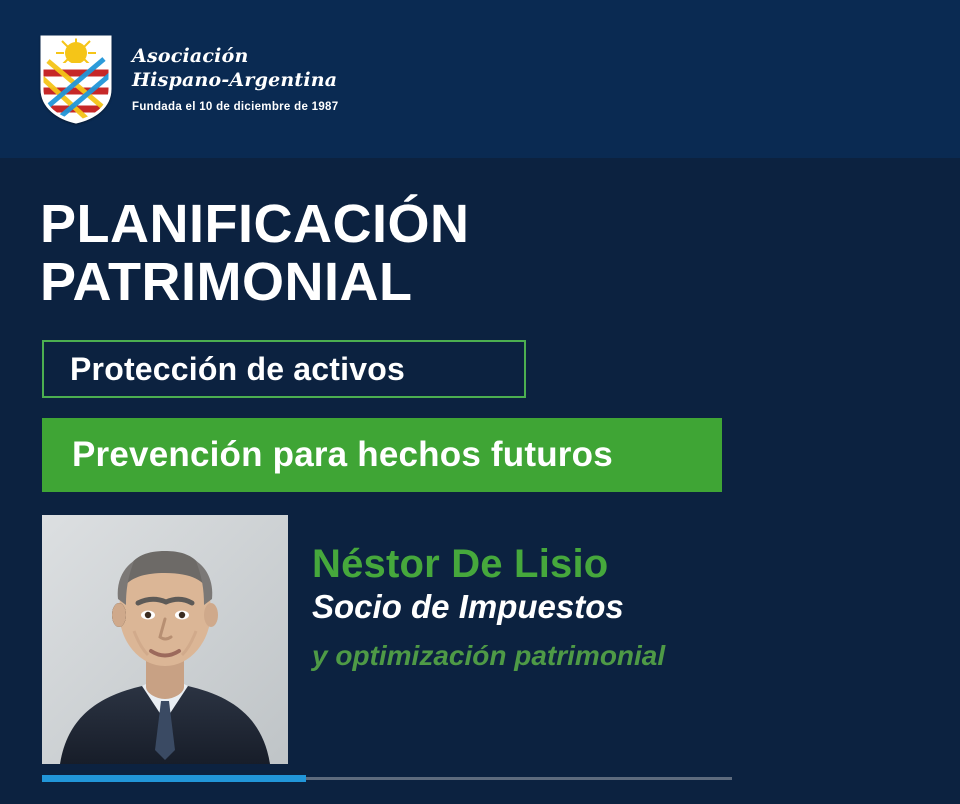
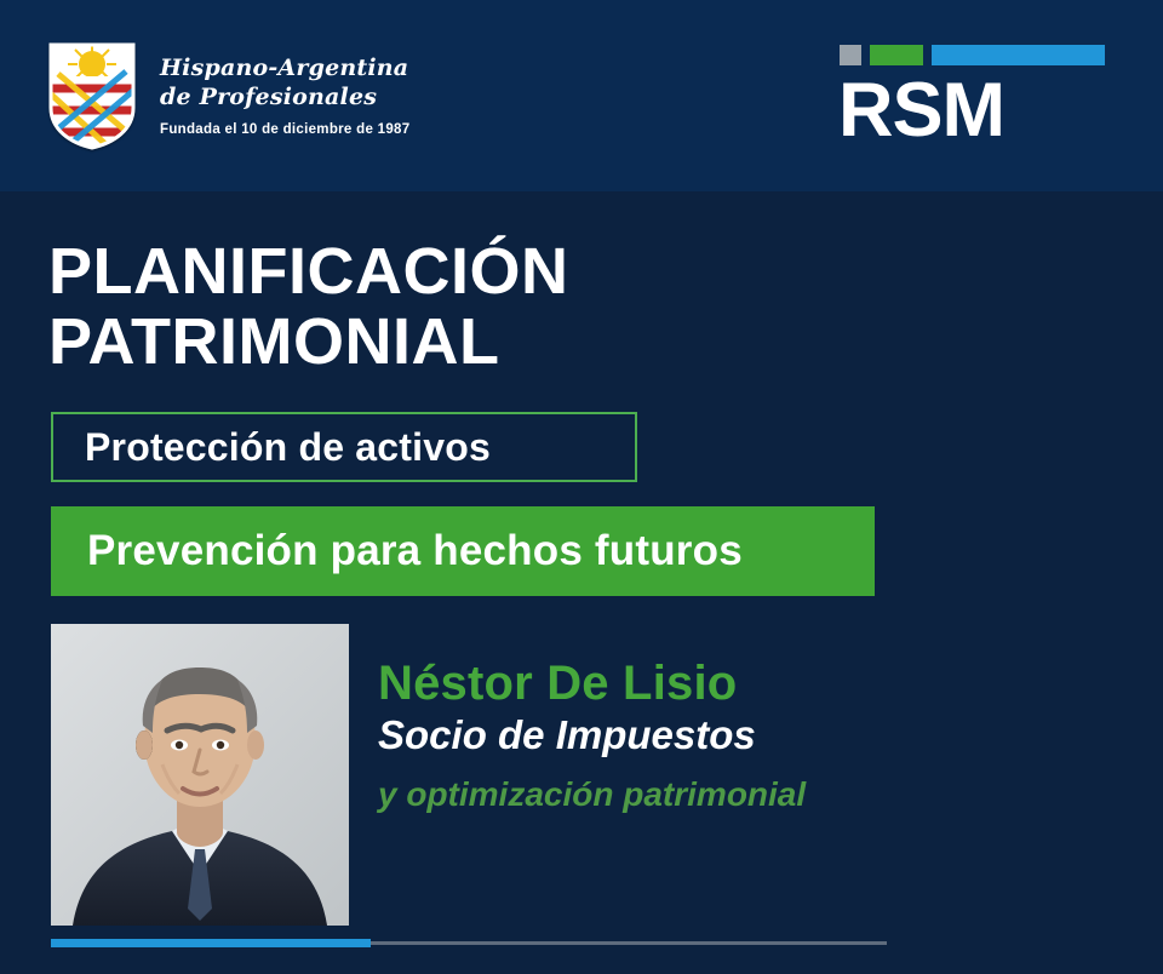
- Asociación
  Hispano-Argentina
+ de Profesionales
  Fundada el 10 de diciembre de 1987
+ RSM
  PLANIFICACIÓN
  PATRIMONIAL
  Protección de activos
  Prevención para hechos futuros
  Néstor De Lisio
  Socio de Impuestos
  y optimización patrimonial
